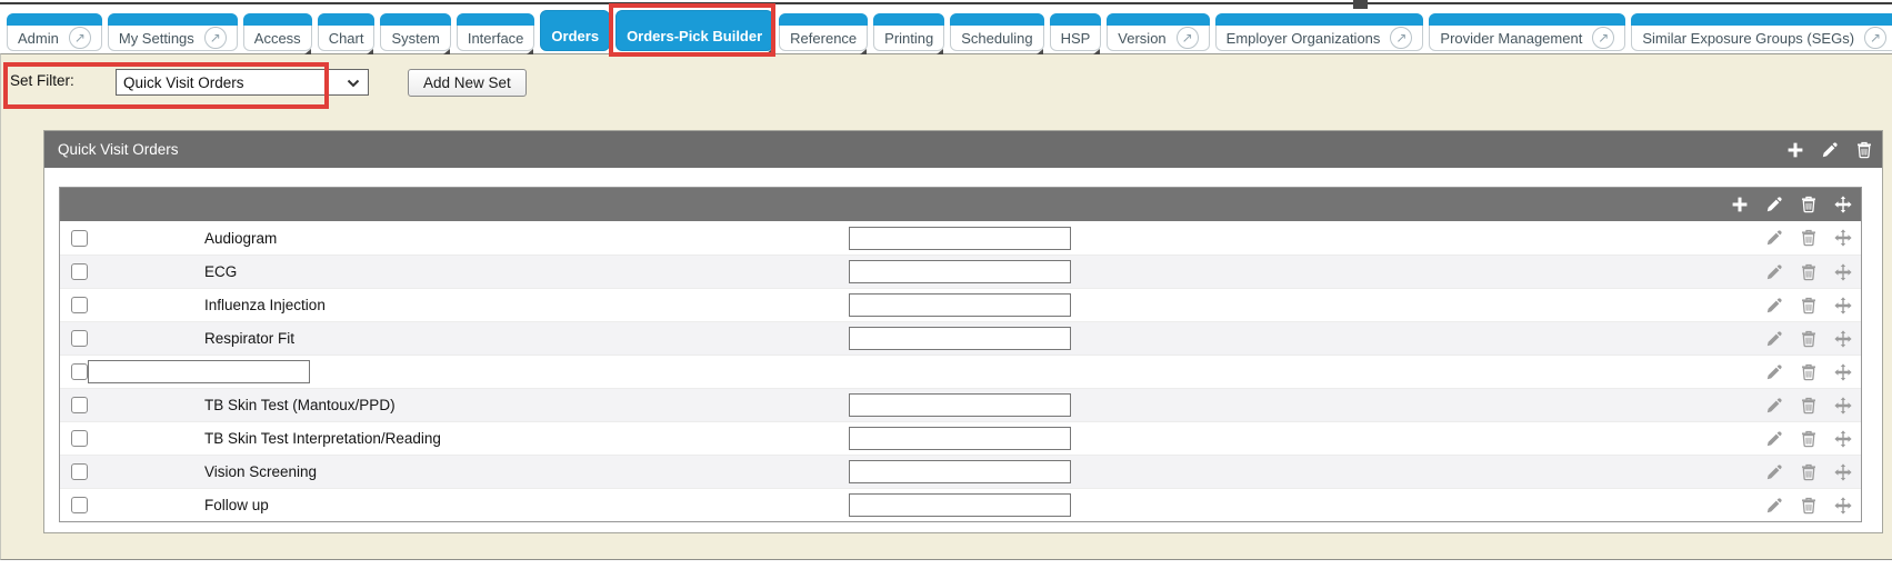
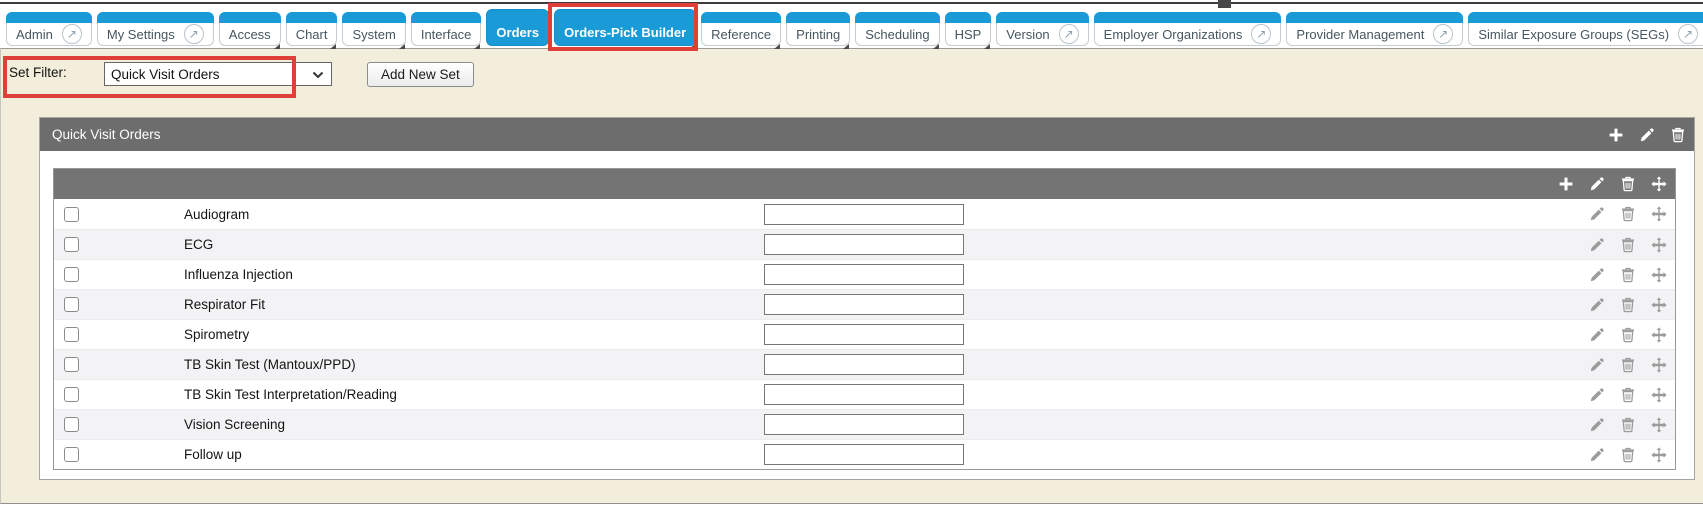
  Admin
  ↗
  My Settings
  ↗
  Access
  Chart
  System
  Interface
  Orders
  Orders-Pick Builder
  Reference
  Printing
  Scheduling
  HSP
  Version
  ↗
  Employer Organizations
  ↗
  Provider Management
  ↗
  Similar Exposure Groups (SEGs)
  ↗
  Set Filter:
  Quick Visit Orders
  Add New Set
  Quick Visit Orders
  Audiogram
  ECG
  Influenza Injection
  Respirator Fit
+ Spirometry
  TB Skin Test (Mantoux/PPD)
  TB Skin Test Interpretation/Reading
  Vision Screening
  Follow up
